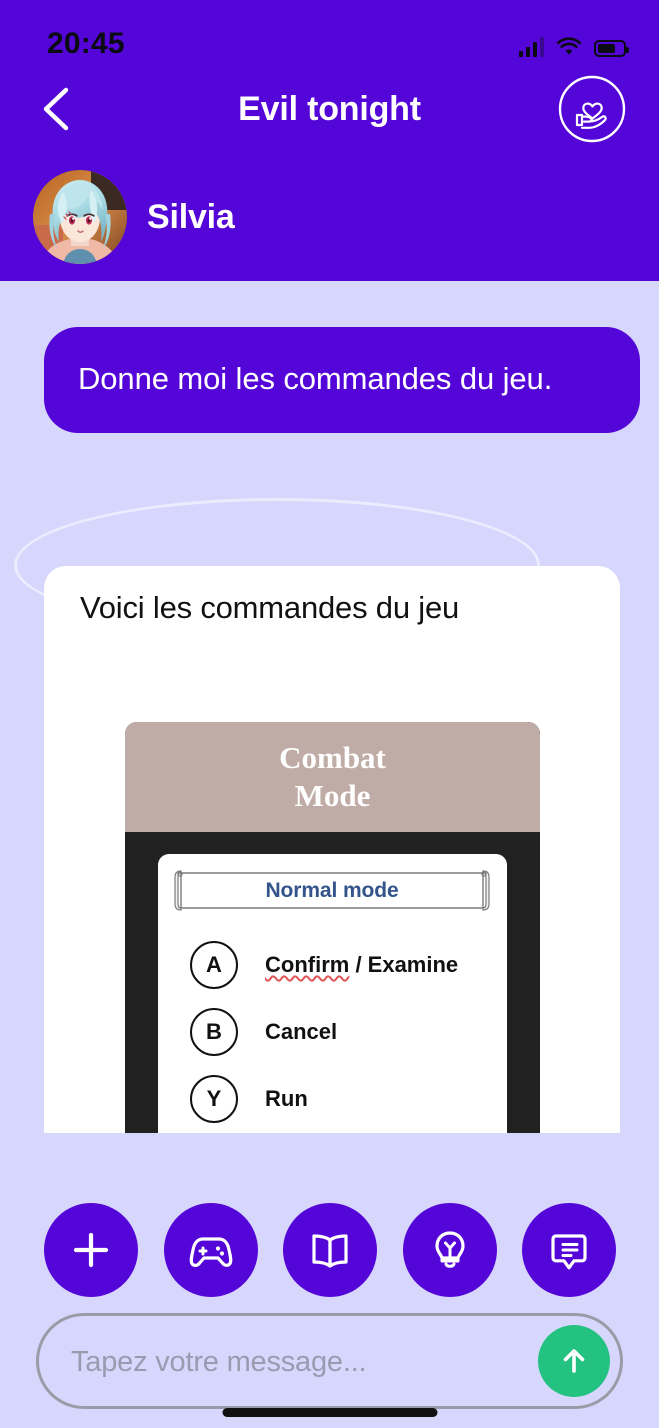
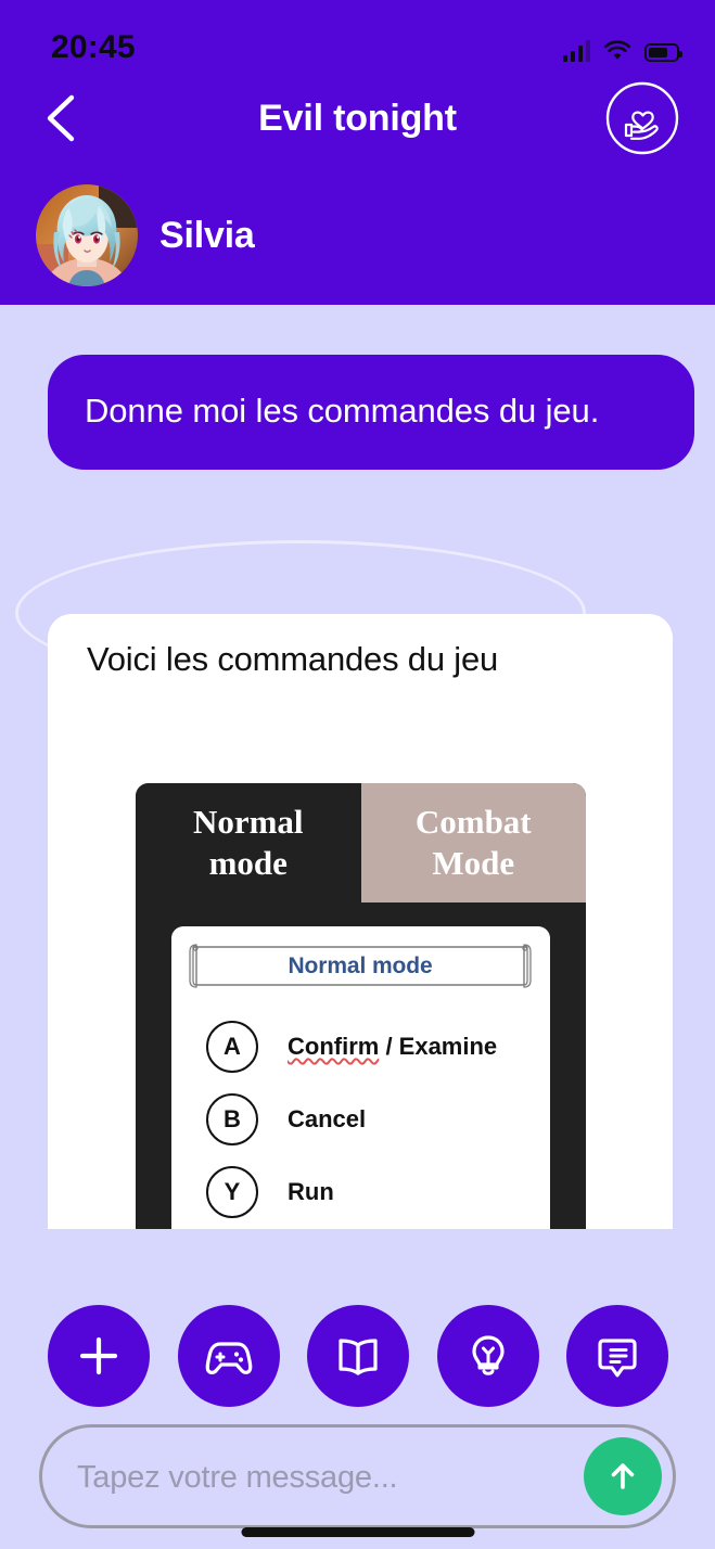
  20:45
  Evil tonight
  Silvia
  Donne moi les commandes du jeu.
  Voici les commandes du jeu
+ Normal
+ mode
  Combat
  Mode
  Normal mode
  A
  Confirm / Examine
  B
  Cancel
  Y
  Run
  Tapez votre message...
